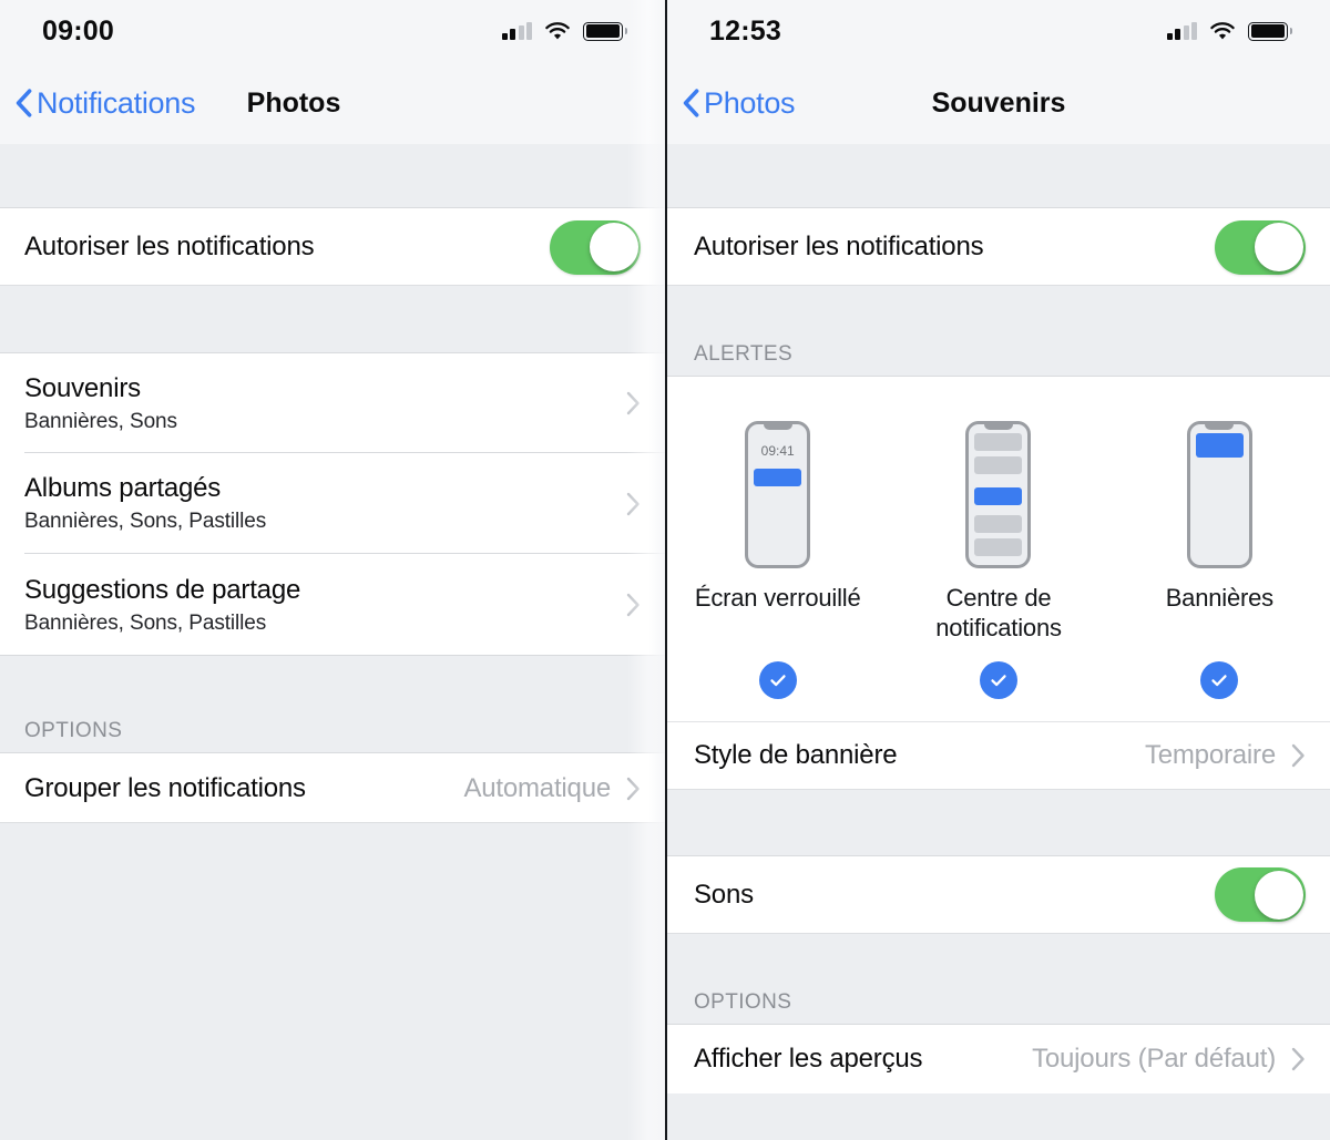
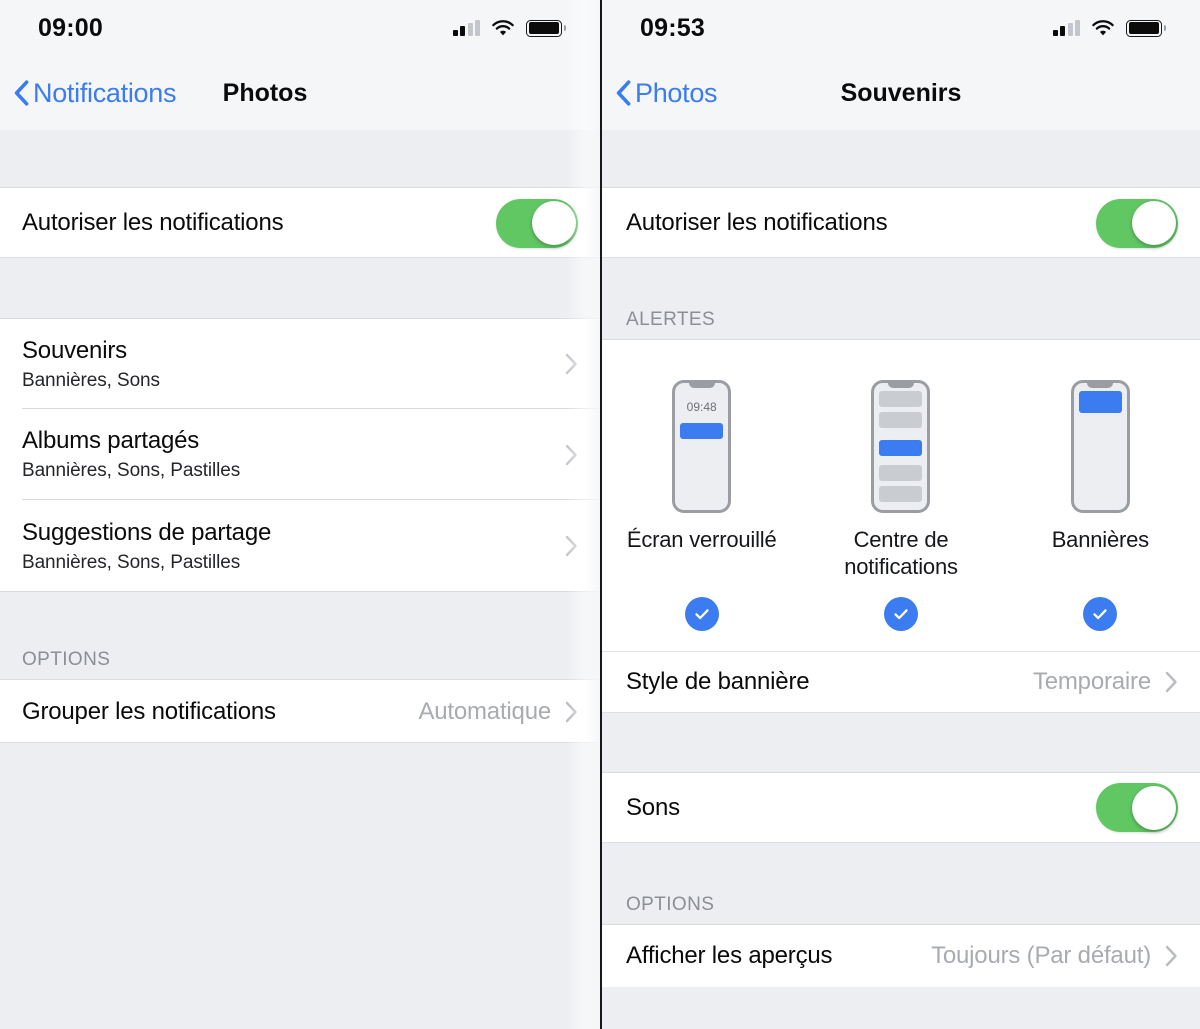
  09:00
  Notifications
  Photos
  Autoriser les notifications
  Souvenirs
  Bannières, Sons
  Albums partagés
  Bannières, Sons, Pastilles
  Suggestions de partage
  Bannières, Sons, Pastilles
  OPTIONS
  Grouper les notifications
  Automatique
- 12:53
+ 09:53
  Photos
  Souvenirs
  Autoriser les notifications
  ALERTES
- 09:41
+ 09:48
  Écran verrouillé
  Centre de notifications
  Bannières
  Style de bannière
  Temporaire
  Sons
  OPTIONS
  Afficher les aperçus
  Toujours (Par défaut)
